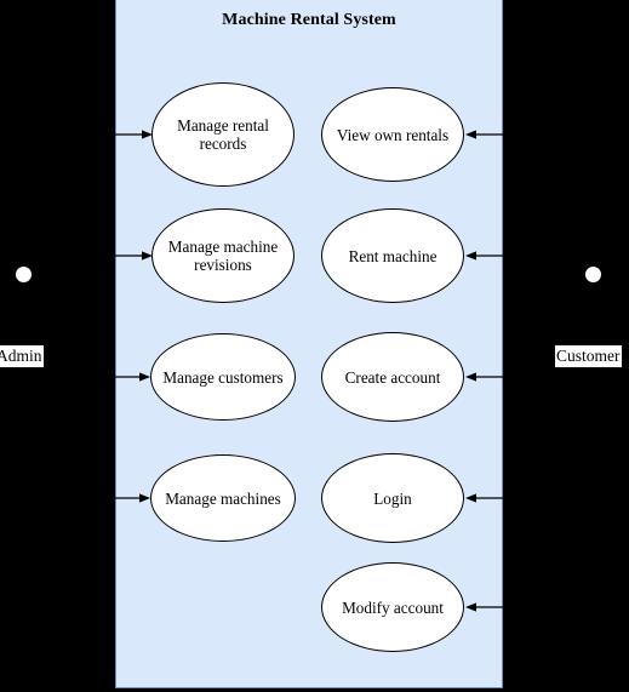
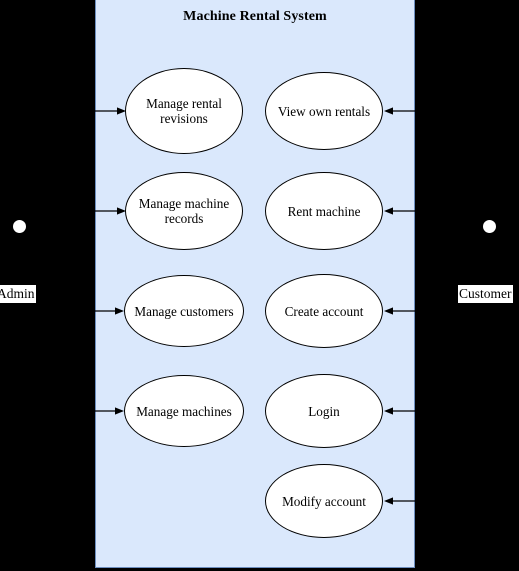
  Machine Rental System
  Manage rental
- records
+ revisions
  Manage machine
- revisions
+ records
  Manage customers
  Manage machines
  View own rentals
  Rent machine
  Create account
  Login
  Modify account
  Admin
  Customer
